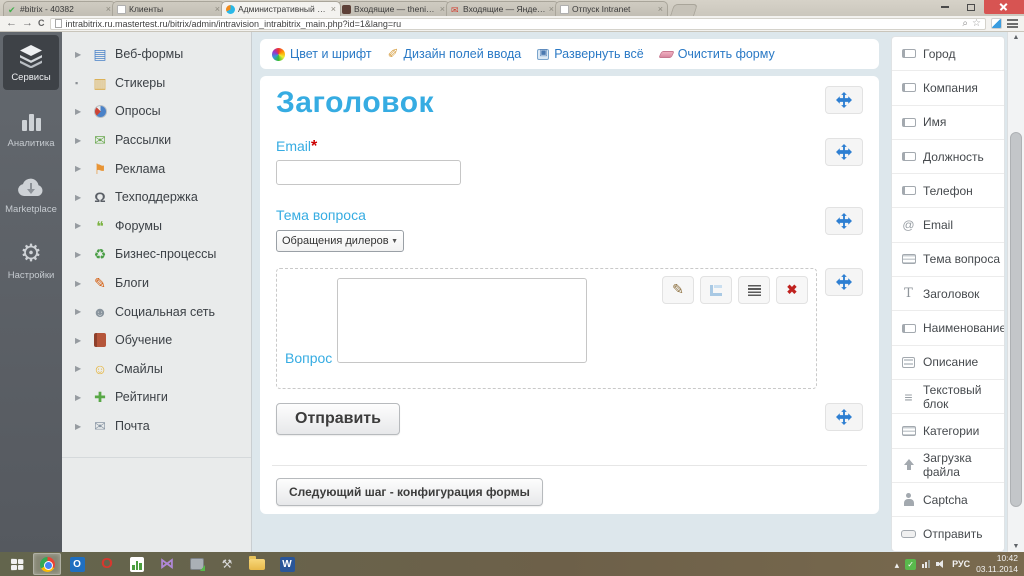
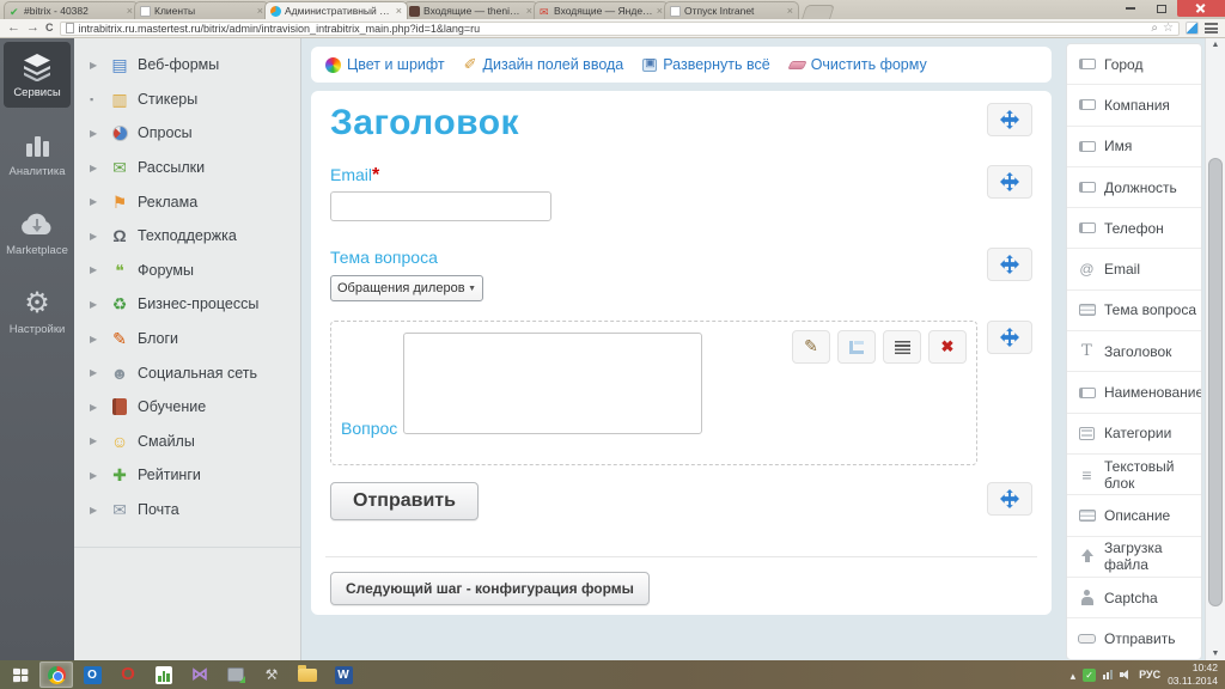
  #bitrix - 40382
  Клиенты
  Административный ра
  Входящие — thenice
  Входящие — Яндекс
  Отпуск Intranet
  ←
  →
  C
  intrabitrix.ru.mastertest.ru/bitrix/admin/intravision_intrabitrix_main.php?id=1&lang=ru
  Сервисы
  Аналитика
  Marketplace
  Настройки
  Веб-формы
  Стикеры
  Опросы
  Рассылки
  Реклама
  Техподдержка
  Форумы
  Бизнес-процессы
  Блоги
  Социальная сеть
  Обучение
  Смайлы
  Рейтинги
  Почта
  Цвет и шрифт
  Дизайн полей ввода
  Развернуть всё
  Очистить форму
  Заголовок
  Email*
  Тема вопроса
  Обращения дилеров
  Вопрос
  Отправить
  Следующий шаг - конфигурация формы
  Город
  Компания
  Имя
  Должность
  Телефон
  Email
  Тема вопроса
  Заголовок
  Наименование
- Описание
+ Категории
  Текстовый блок
- Категории
+ Описание
  Загрузка файла
  Captcha
  Отправить
  РУС
  10:42
  03.11.2014
